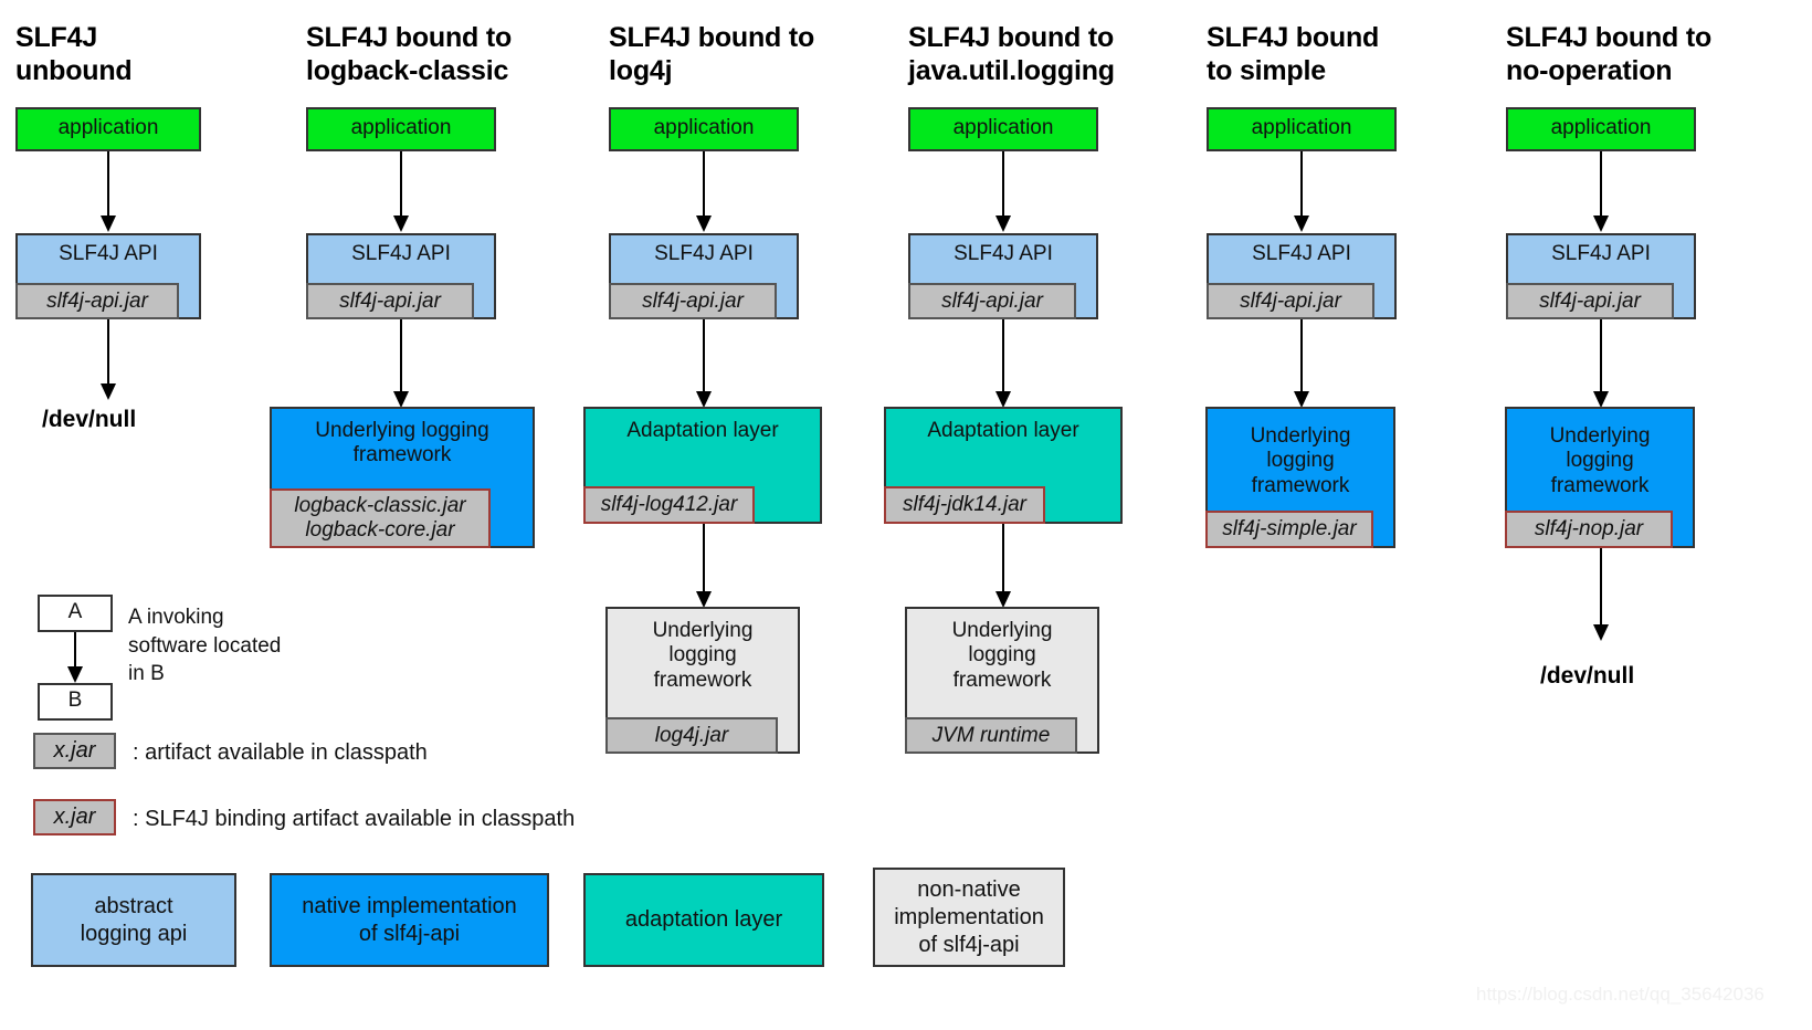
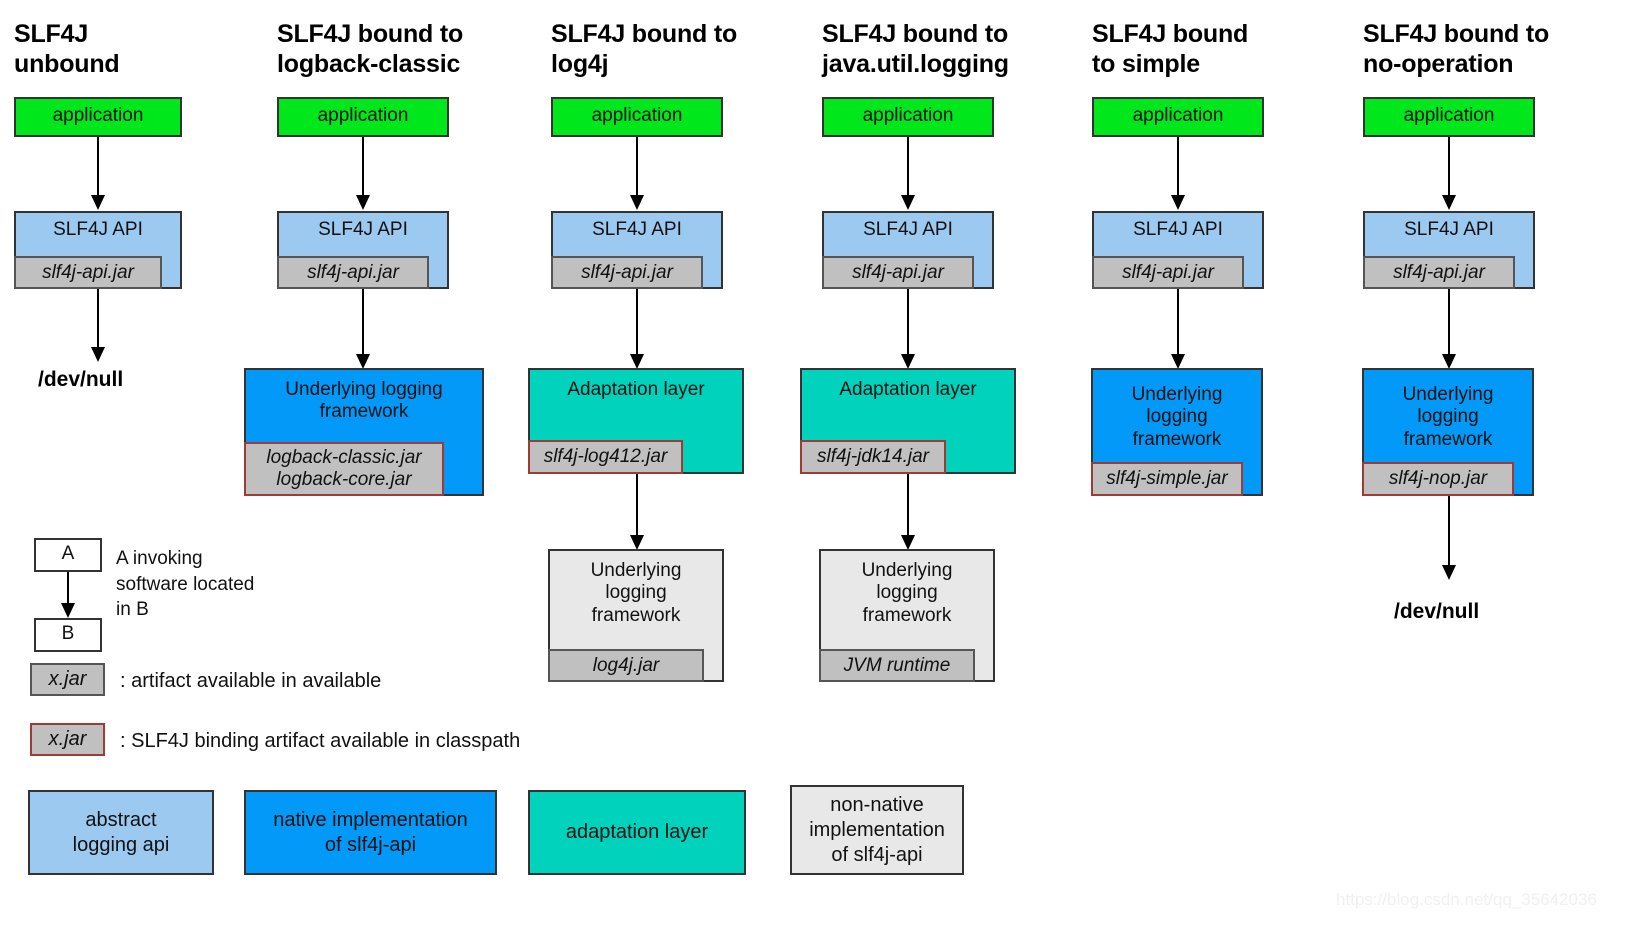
  SLF4J
  unbound
  SLF4J bound to
  logback-classic
  SLF4J bound to
  log4j
  SLF4J bound to
  java.util.logging
  SLF4J bound
  to simple
  SLF4J bound to
  no-operation
  application
  SLF4J API
  slf4j-api.jar
  /dev/null
  application
  SLF4J API
  slf4j-api.jar
  Underlying logging
  framework
  logback-classic.jar
  logback-core.jar
  application
  SLF4J API
  slf4j-api.jar
  Adaptation layer
  slf4j-log412.jar
  Underlying
  logging
  framework
  log4j.jar
  application
  SLF4J API
  slf4j-api.jar
  Adaptation layer
  slf4j-jdk14.jar
  Underlying
  logging
  framework
  JVM runtime
  application
  SLF4J API
  slf4j-api.jar
  Underlying
  logging
  framework
  slf4j-simple.jar
  application
  SLF4J API
  slf4j-api.jar
  Underlying
  logging
  framework
  slf4j-nop.jar
  /dev/null
  A
  B
  A invoking
  software located
  in B
  x.jar
- : artifact available in classpath
+ : artifact available in available
  x.jar
  : SLF4J binding artifact available in classpath
  abstract
  logging api
  native implementation
  of slf4j-api
  adaptation layer
  non-native
  implementation
  of slf4j-api
